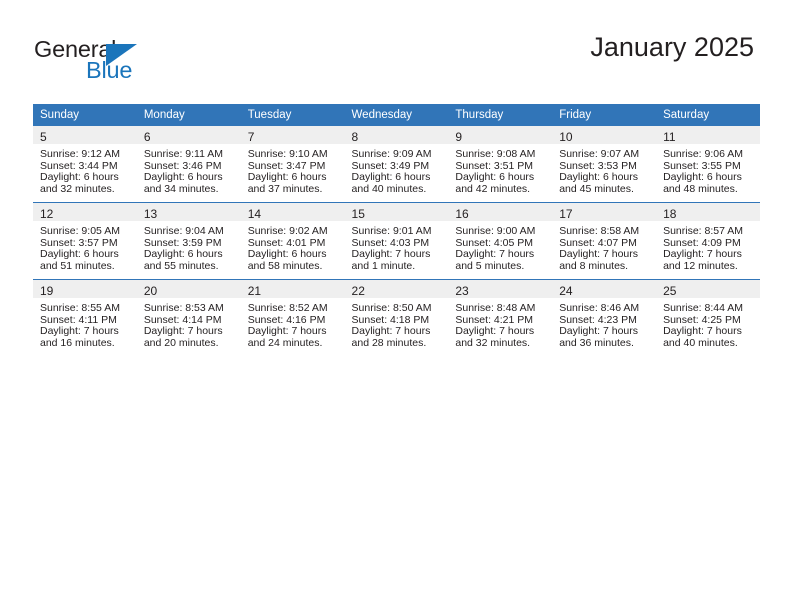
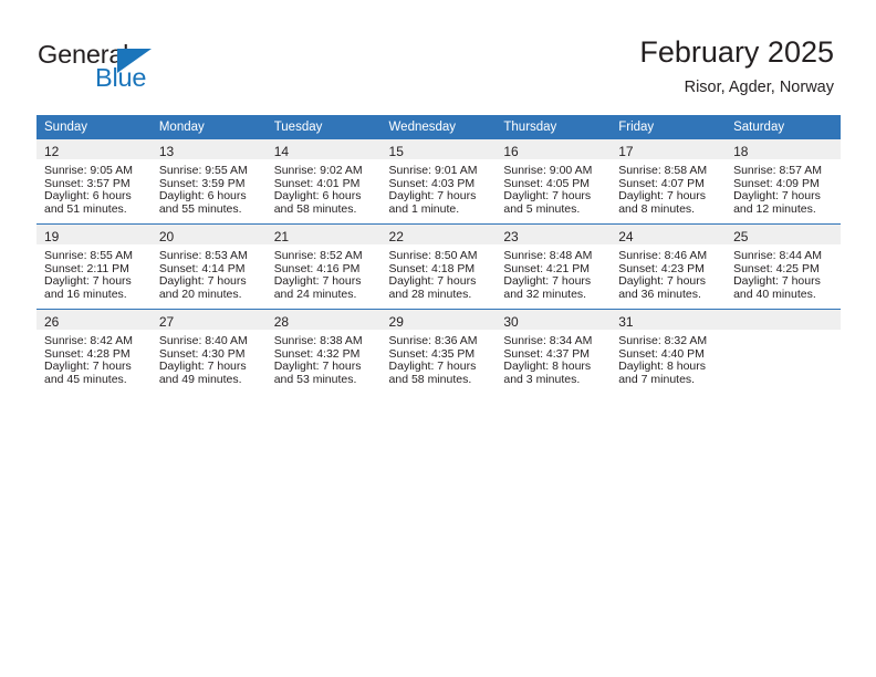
  General
  Blue
- January 2025
+ February 2025
+ Risor, Agder, Norway
  Sunday	Monday	Tuesday	Wednesday	Thursday	Friday	Saturday
- 5Sunrise: 9:12 AMSunset: 3:44 PMDaylight: 6 hoursand 32 minutes.	6Sunrise: 9:11 AMSunset: 3:46 PMDaylight: 6 hoursand 34 minutes.	7Sunrise: 9:10 AMSunset: 3:47 PMDaylight: 6 hoursand 37 minutes.	8Sunrise: 9:09 AMSunset: 3:49 PMDaylight: 6 hoursand 40 minutes.	9Sunrise: 9:08 AMSunset: 3:51 PMDaylight: 6 hoursand 42 minutes.	10Sunrise: 9:07 AMSunset: 3:53 PMDaylight: 6 hoursand 45 minutes.	11Sunrise: 9:06 AMSunset: 3:55 PMDaylight: 6 hoursand 48 minutes.
- 12Sunrise: 9:05 AMSunset: 3:57 PMDaylight: 6 hoursand 51 minutes.	13Sunrise: 9:04 AMSunset: 3:59 PMDaylight: 6 hoursand 55 minutes.	14Sunrise: 9:02 AMSunset: 4:01 PMDaylight: 6 hoursand 58 minutes.	15Sunrise: 9:01 AMSunset: 4:03 PMDaylight: 7 hoursand 1 minute.	16Sunrise: 9:00 AMSunset: 4:05 PMDaylight: 7 hoursand 5 minutes.	17Sunrise: 8:58 AMSunset: 4:07 PMDaylight: 7 hoursand 8 minutes.	18Sunrise: 8:57 AMSunset: 4:09 PMDaylight: 7 hoursand 12 minutes.
+ 12Sunrise: 9:05 AMSunset: 3:57 PMDaylight: 6 hoursand 51 minutes.	13Sunrise: 9:55 AMSunset: 3:59 PMDaylight: 6 hoursand 55 minutes.	14Sunrise: 9:02 AMSunset: 4:01 PMDaylight: 6 hoursand 58 minutes.	15Sunrise: 9:01 AMSunset: 4:03 PMDaylight: 7 hoursand 1 minute.	16Sunrise: 9:00 AMSunset: 4:05 PMDaylight: 7 hoursand 5 minutes.	17Sunrise: 8:58 AMSunset: 4:07 PMDaylight: 7 hoursand 8 minutes.	18Sunrise: 8:57 AMSunset: 4:09 PMDaylight: 7 hoursand 12 minutes.
- 19Sunrise: 8:55 AMSunset: 4:11 PMDaylight: 7 hoursand 16 minutes.	20Sunrise: 8:53 AMSunset: 4:14 PMDaylight: 7 hoursand 20 minutes.	21Sunrise: 8:52 AMSunset: 4:16 PMDaylight: 7 hoursand 24 minutes.	22Sunrise: 8:50 AMSunset: 4:18 PMDaylight: 7 hoursand 28 minutes.	23Sunrise: 8:48 AMSunset: 4:21 PMDaylight: 7 hoursand 32 minutes.	24Sunrise: 8:46 AMSunset: 4:23 PMDaylight: 7 hoursand 36 minutes.	25Sunrise: 8:44 AMSunset: 4:25 PMDaylight: 7 hoursand 40 minutes.
+ 19Sunrise: 8:55 AMSunset: 2:11 PMDaylight: 7 hoursand 16 minutes.	20Sunrise: 8:53 AMSunset: 4:14 PMDaylight: 7 hoursand 20 minutes.	21Sunrise: 8:52 AMSunset: 4:16 PMDaylight: 7 hoursand 24 minutes.	22Sunrise: 8:50 AMSunset: 4:18 PMDaylight: 7 hoursand 28 minutes.	23Sunrise: 8:48 AMSunset: 4:21 PMDaylight: 7 hoursand 32 minutes.	24Sunrise: 8:46 AMSunset: 4:23 PMDaylight: 7 hoursand 36 minutes.	25Sunrise: 8:44 AMSunset: 4:25 PMDaylight: 7 hoursand 40 minutes.
+ 26Sunrise: 8:42 AMSunset: 4:28 PMDaylight: 7 hoursand 45 minutes.	27Sunrise: 8:40 AMSunset: 4:30 PMDaylight: 7 hoursand 49 minutes.	28Sunrise: 8:38 AMSunset: 4:32 PMDaylight: 7 hoursand 53 minutes.	29Sunrise: 8:36 AMSunset: 4:35 PMDaylight: 7 hoursand 58 minutes.	30Sunrise: 8:34 AMSunset: 4:37 PMDaylight: 8 hoursand 3 minutes.	31Sunrise: 8:32 AMSunset: 4:40 PMDaylight: 8 hoursand 7 minutes.
